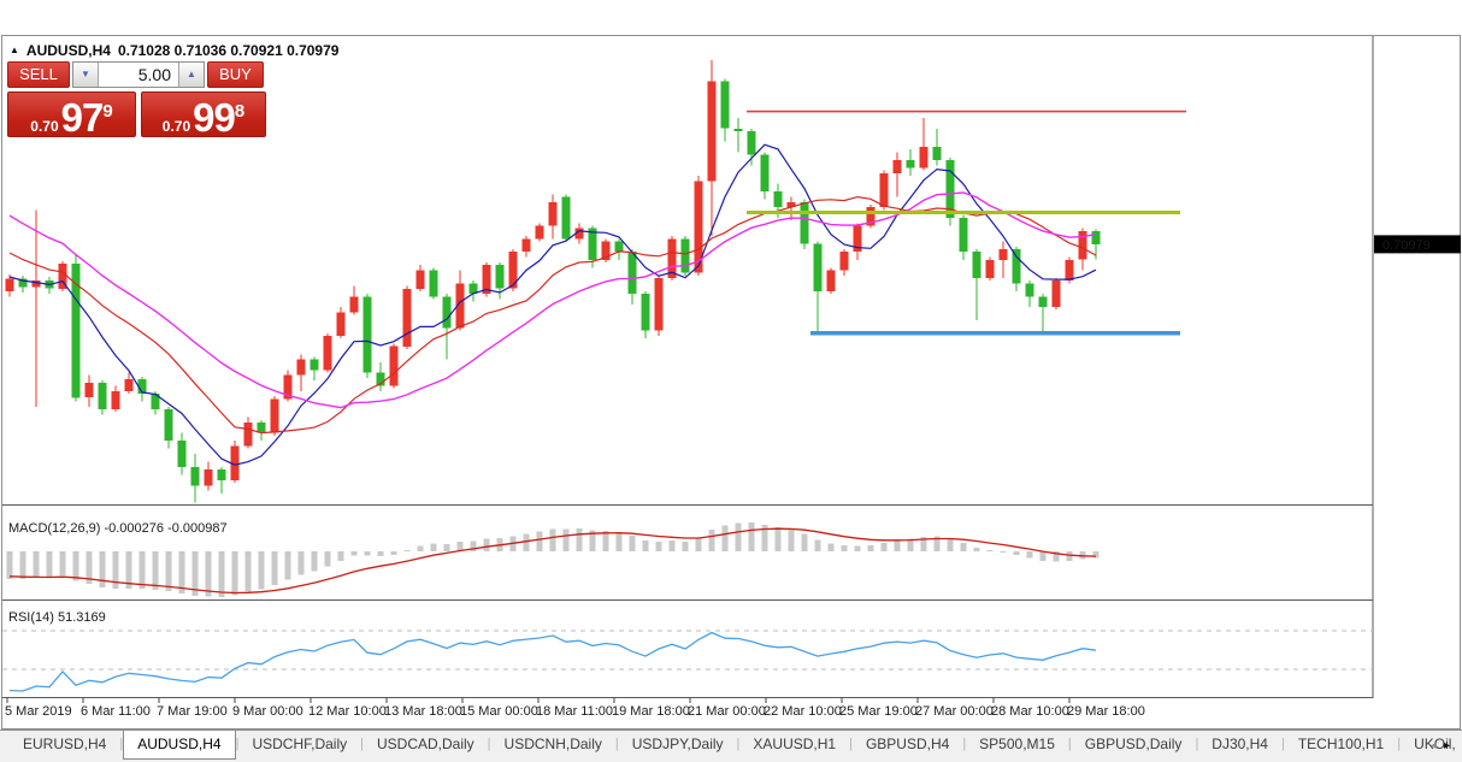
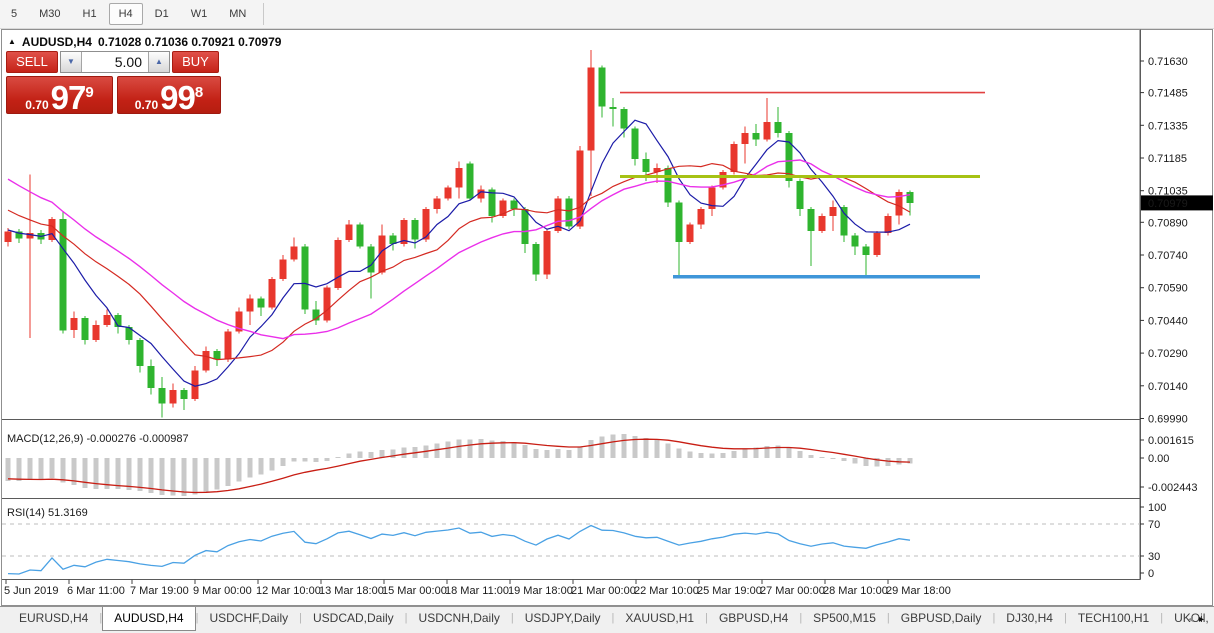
+ 5
+ M30
+ H1
+ H4
+ D1
+ W1
+ MN
+ 0.71630
+ 0.71485
+ 0.71335
+ 0.71185
+ 0.71035
+ 0.70890
+ 0.70740
+ 0.70590
+ 0.70440
+ 0.70290
+ 0.70140
+ 0.69990
+ 0.001615
+ 0.00
+ -0.002443
+ 100
+ 70
+ 30
+ 0
  0.70979
  MACD(12,26,9) -0.000276 -0.000987
  RSI(14) 51.3169
- 5 Mar 2019
+ 5 Jun 2019
  6 Mar 11:00
  7 Mar 19:00
  9 Mar 00:00
  12 Mar 10:00
  13 Mar 18:00
  15 Mar 00:00
  18 Mar 11:00
  19 Mar 18:00
  21 Mar 00:00
  22 Mar 10:00
  25 Mar 19:00
  27 Mar 00:00
  28 Mar 10:00
  29 Mar 18:00
  ▲
  AUDUSD,H4
  0.71028 0.71036 0.70921 0.70979
  SELL
  ▼
  5.00
  ▲
  BUY
  0.70
  97
  9
  0.70
  99
  8
  EURUSD,H4
  |
  AUDUSD,H4
  |
  USDCHF,Daily
  |
  USDCAD,Daily
  |
  USDCNH,Daily
  |
  USDJPY,Daily
  |
  XAUUSD,H1
  |
  GBPUSD,H4
  |
  SP500,M15
  |
  GBPUSD,Daily
  |
  DJ30,H4
  |
  TECH100,H1
  |
  UKOil,
  ◂▸
